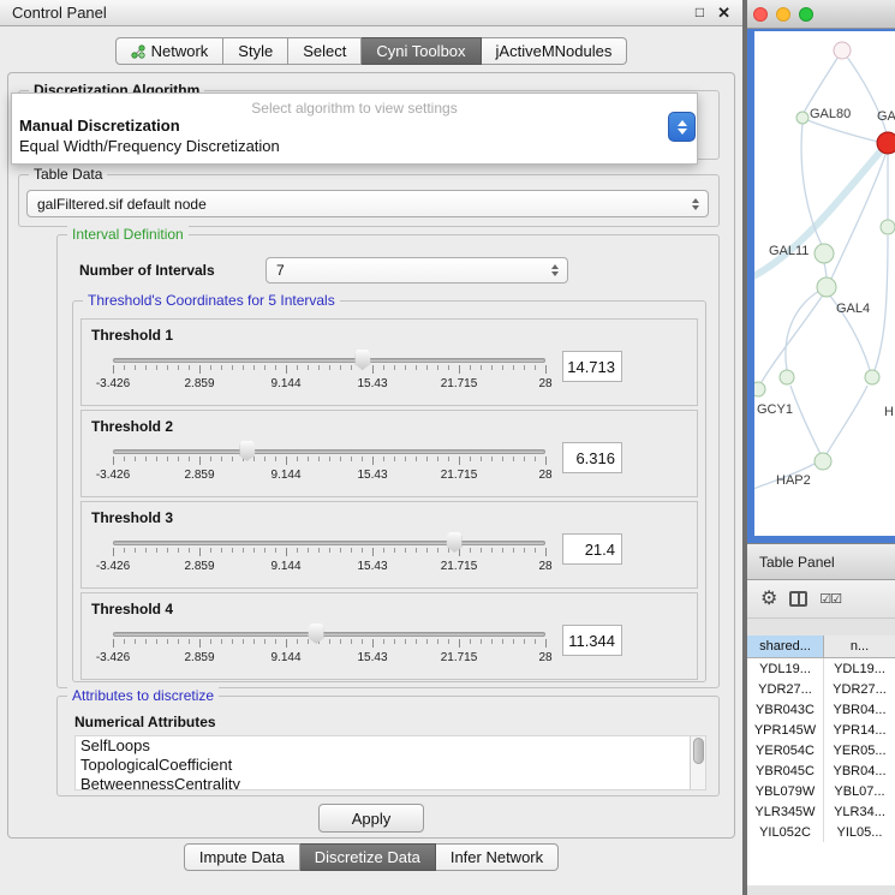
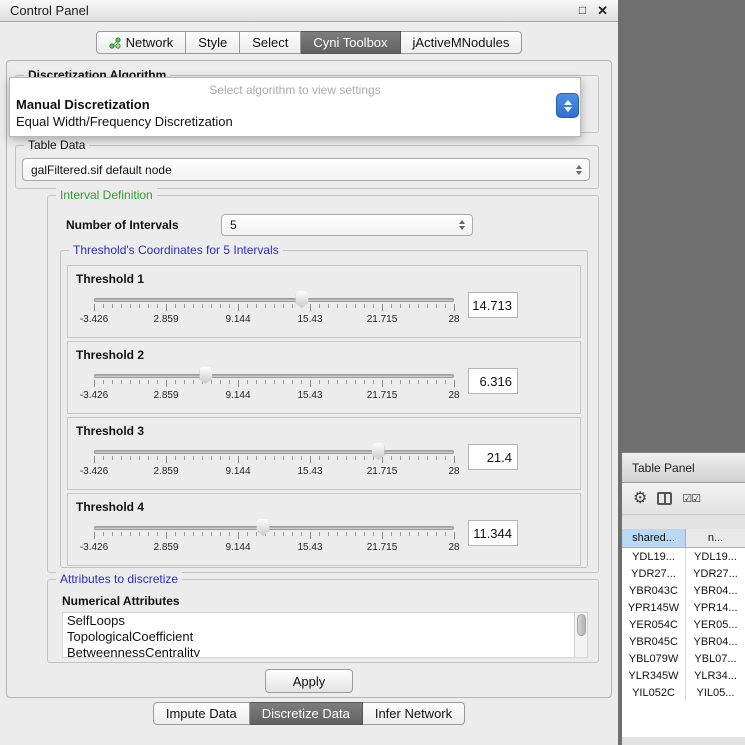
  Control Panel
  □
  ✕
  Network
  Style
  Select
  Cyni Toolbox
  jActiveMNodules
  Discretization Algorithm
  Select algorithm to view settings
  Manual Discretization
  Equal Width/Frequency Discretization
  Table Data
  galFiltered.sif default node
  Interval Definition
  Number of Intervals
- 7
+ 5
  Threshold's Coordinates for 5 Intervals
  Threshold 1
  -3.426
  2.859
  9.144
  15.43
  21.715
  28
  14.713
  Threshold 2
  -3.426
  2.859
  9.144
  15.43
  21.715
  28
  6.316
  Threshold 3
  -3.426
  2.859
  9.144
  15.43
  21.715
  28
  21.4
  Threshold 4
  -3.426
  2.859
  9.144
  15.43
  21.715
  28
  11.344
  Attributes to discretize
  Numerical Attributes
  SelfLoops
  TopologicalCoefficient
  BetweennessCentrality
  Apply
  Impute Data
  Discretize Data
  Infer Network
- GAL80
- GA
- GAL11
- GAL4
- GCY1
- H
- HAP2
  Table Panel
  ⚙
  ☑☑
  shared...
  n...
  YDL19...
  YDL19...
  YDR27...
  YDR27...
  YBR043C
  YBR04...
  YPR145W
  YPR14...
  YER054C
  YER05...
  YBR045C
  YBR04...
  YBL079W
  YBL07...
  YLR345W
  YLR34...
  YIL052C
  YIL05...
